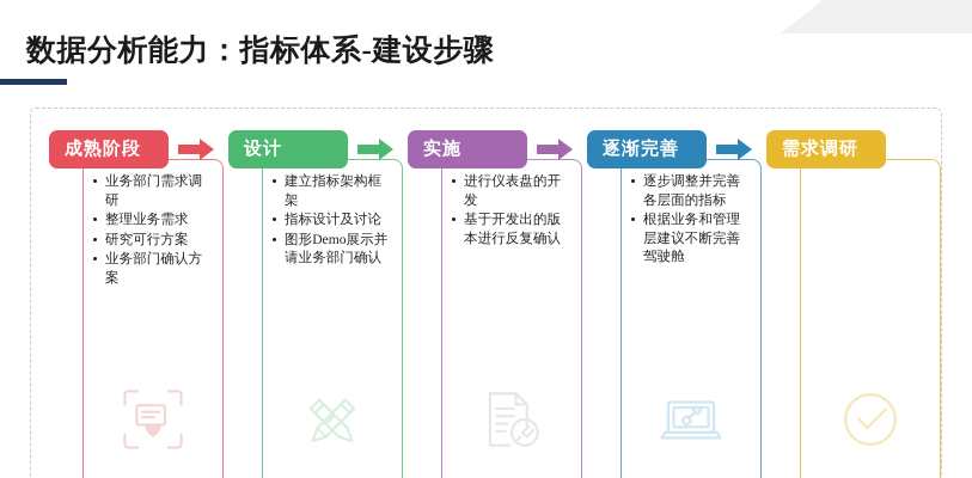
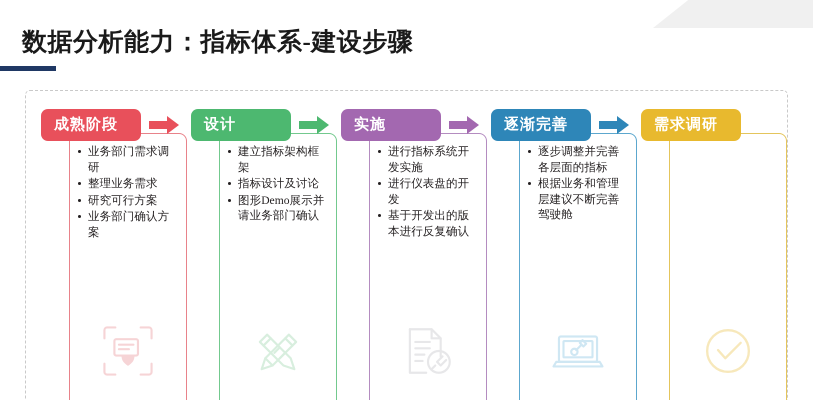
  数据分析能力：指标体系-建设步骤
  成熟阶段
  业务部门需求调研
  整理业务需求
  研究可行方案
  业务部门确认方案
  设计
  建立指标架构框架
  指标设计及讨论
  图形Demo展示并请业务部门确认
  实施
+ 进行指标系统开发实施
  进行仪表盘的开发
  基于开发出的版本进行反复确认
  逐渐完善
  逐步调整并完善各层面的指标
  根据业务和管理层建议不断完善驾驶舱
  需求调研
